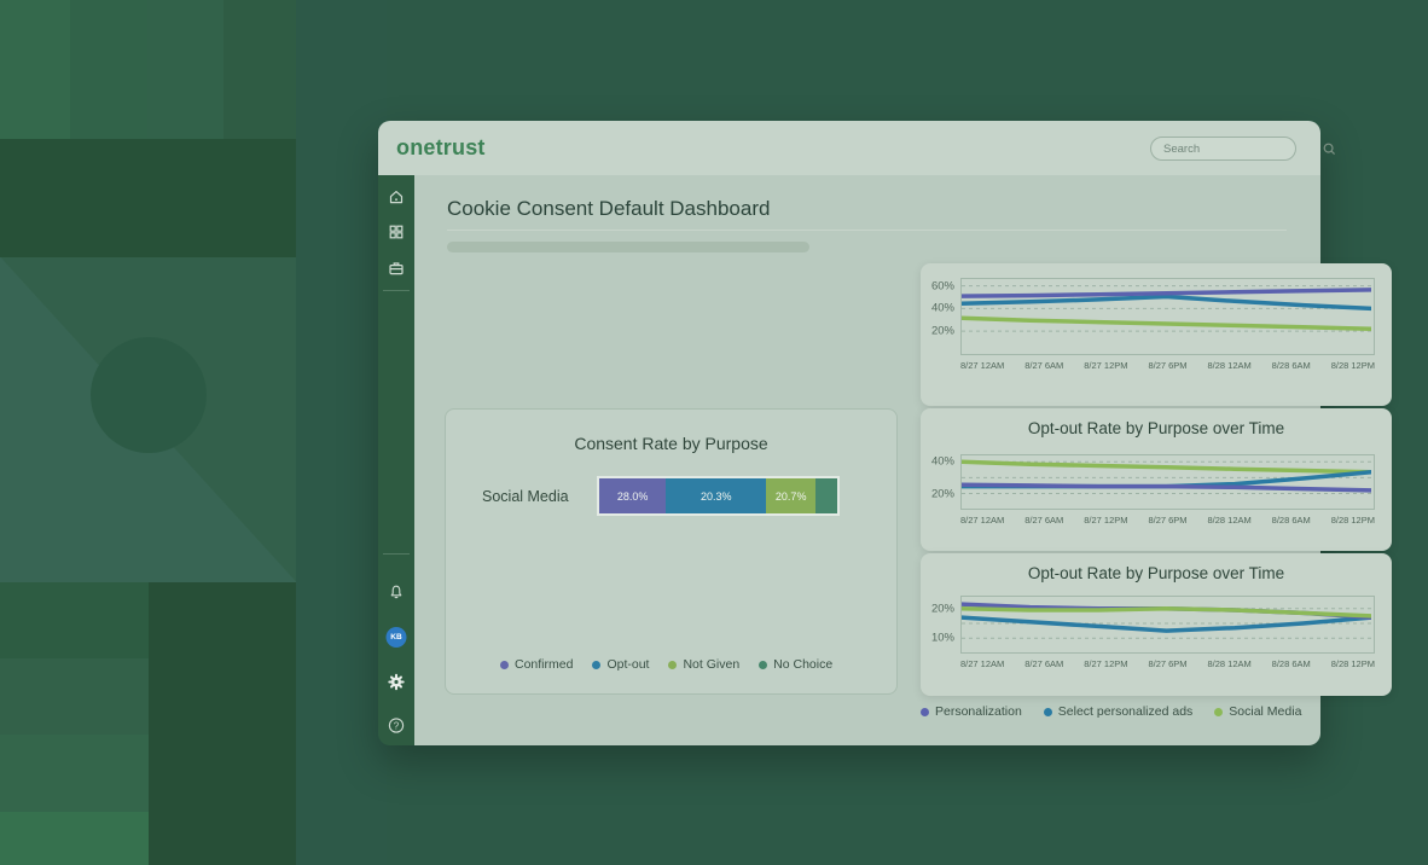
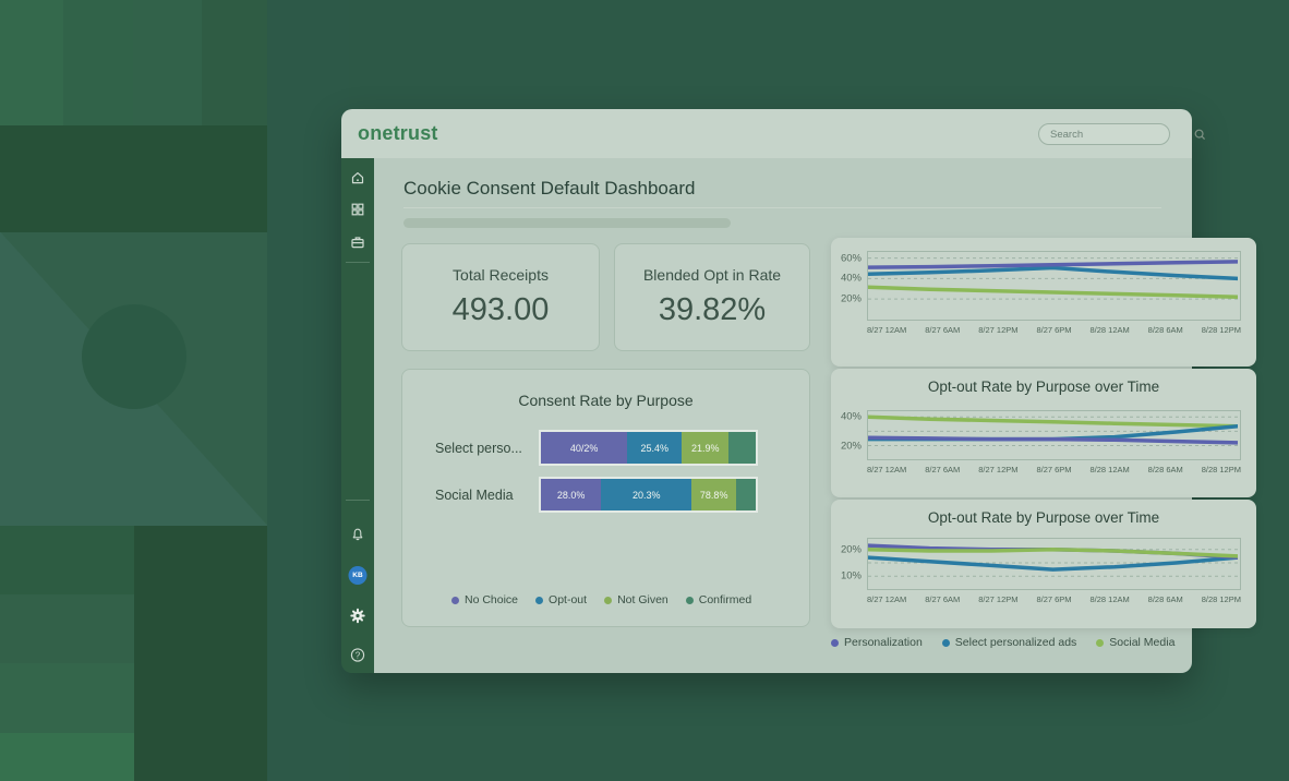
  onetrust
  Search
  ?
  Cookie Consent Default Dashboard
+ Total Receipts
+ 493.00
+ Blended Opt in Rate
+ 39.82%
  Consent Rate by Purpose
+ Select perso...
+ 40/2%
+ 25.4%
+ 21.9%
  Social Media
  28.0%
  20.3%
- 20.7%
+ 78.8%
- Confirmed
+ No Choice
  Opt-out
  Not Given
- No Choice
+ Confirmed
  20%
  40%
  60%
  8/27 12AM
  8/27 6AM
  8/27 12PM
  8/27 6PM
  8/28 12AM
  8/28 6AM
  8/28 12PM
  Opt-out Rate by Purpose over Time
  20%
  40%
  8/27 12AM
  8/27 6AM
  8/27 12PM
  8/27 6PM
  8/28 12AM
  8/28 6AM
  8/28 12PM
  Opt-out Rate by Purpose over Time
  10%
  20%
  8/27 12AM
  8/27 6AM
  8/27 12PM
  8/27 6PM
  8/28 12AM
  8/28 6AM
  8/28 12PM
  Personalization
  Select personalized ads
  Social Media
